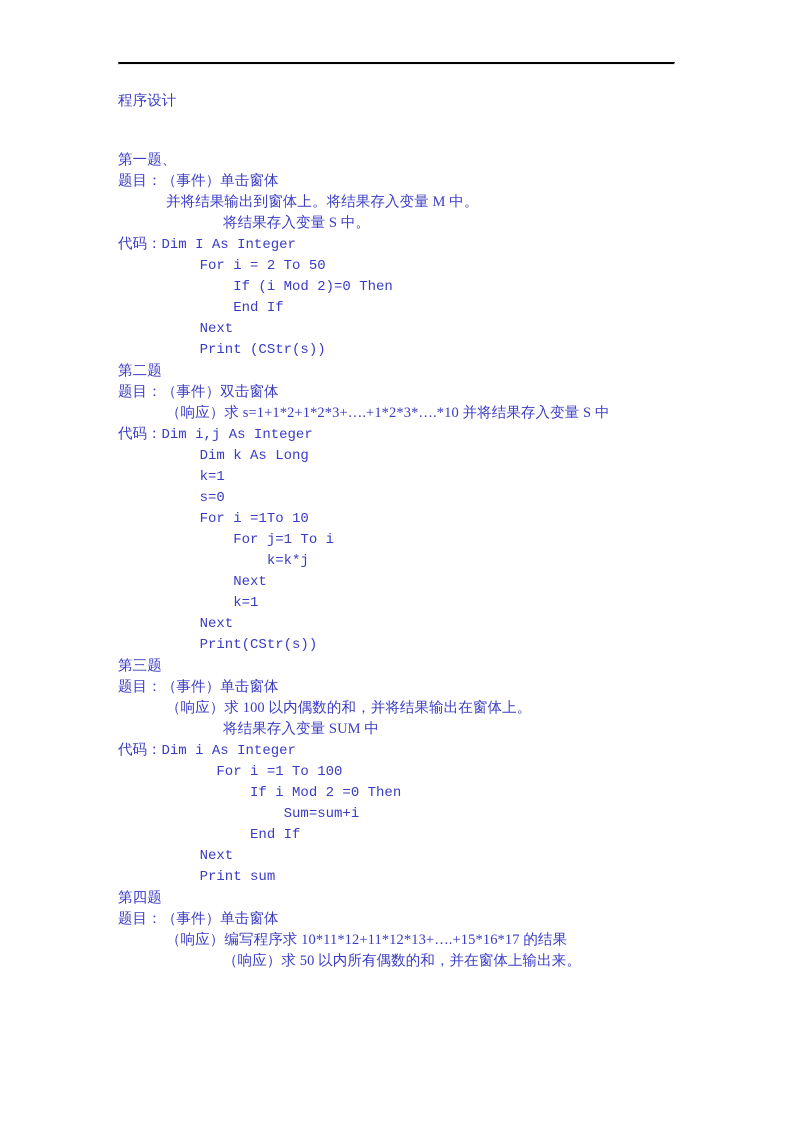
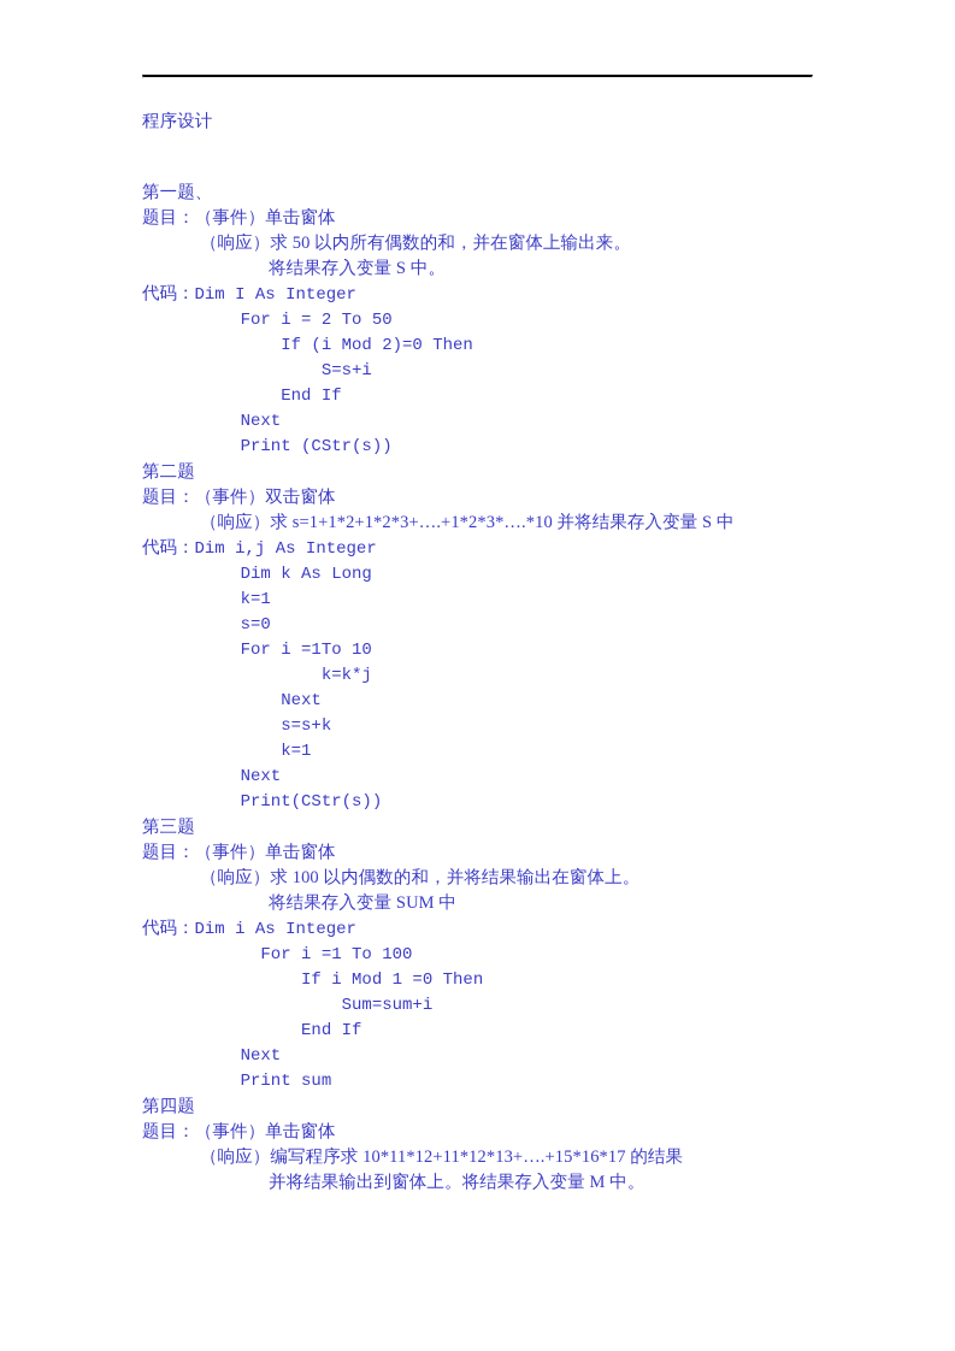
  程序设计
  第一题、
  题目：（事件）单击窗体
- 并将结果输出到窗体上。将结果存入变量 M 中。
+ （响应）求 50 以内所有偶数的和，并在窗体上输出来。
  将结果存入变量 S 中。
  代码：Dim I As Integer
  For i = 2 To 50
  If (i Mod 2)=0 Then
+ S=s+i
  End If
  Next
  Print (CStr(s))
  第二题
  题目：（事件）双击窗体
  （响应）求 s=1+1*2+1*2*3+….+1*2*3*….*10 并将结果存入变量 S 中
  代码：Dim i,j As Integer
  Dim k As Long
  k=1
  s=0
  For i =1To 10
- For j=1 To i
  k=k*j
  Next
+ s=s+k
  k=1
  Next
  Print(CStr(s))
  第三题
  题目：（事件）单击窗体
  （响应）求 100 以内偶数的和，并将结果输出在窗体上。
  将结果存入变量 SUM 中
  代码：Dim i As Integer
  For i =1 To 100
- If i Mod 2 =0 Then
+ If i Mod 1 =0 Then
  Sum=sum+i
  End If
  Next
  Print sum
  第四题
  题目：（事件）单击窗体
  （响应）编写程序求 10*11*12+11*12*13+….+15*16*17 的结果
- （响应）求 50 以内所有偶数的和，并在窗体上输出来。
+ 并将结果输出到窗体上。将结果存入变量 M 中。
